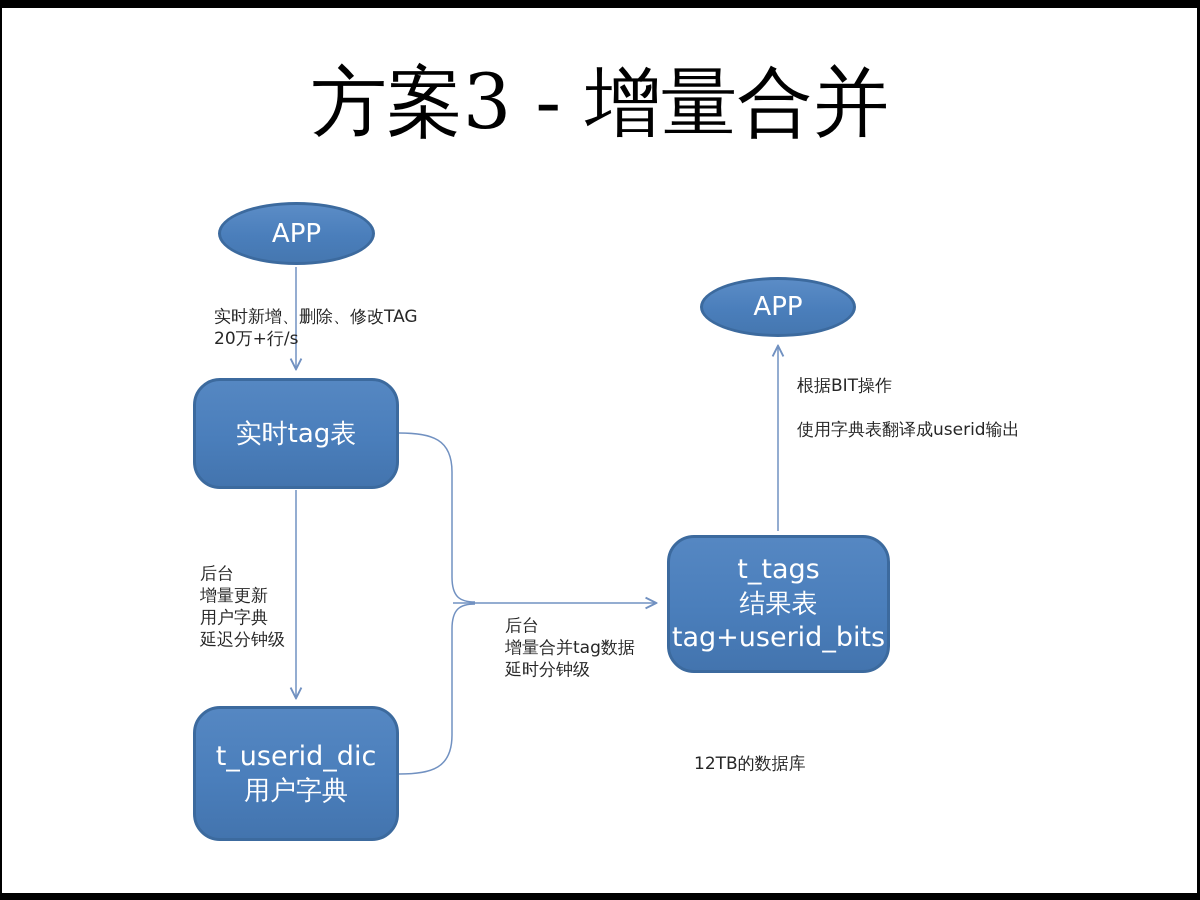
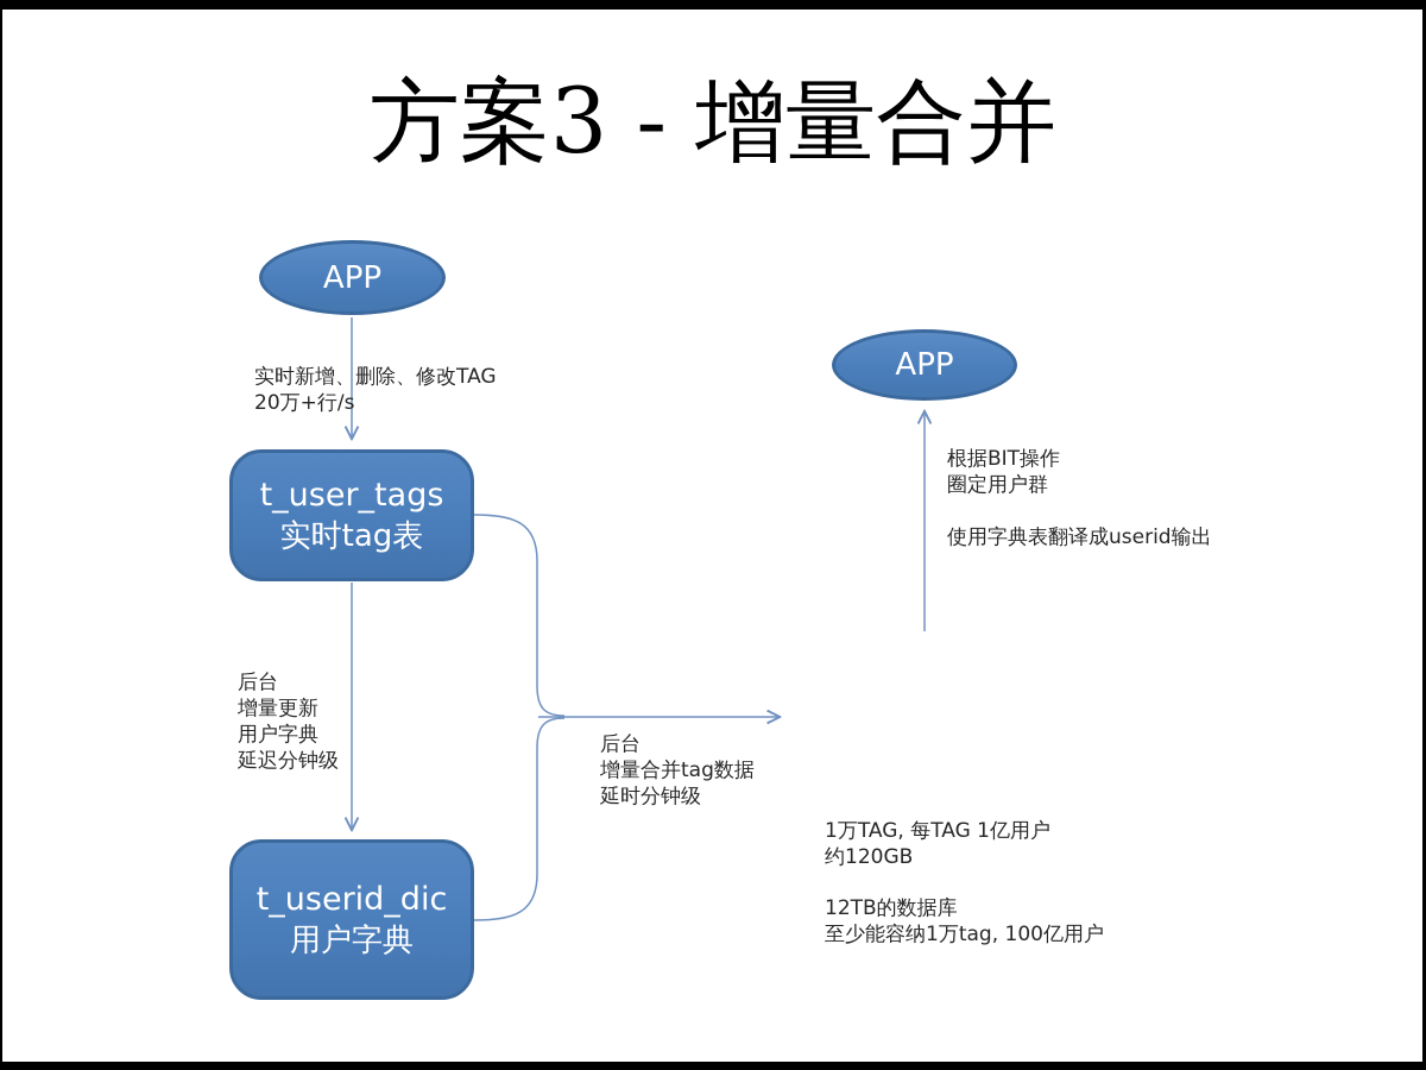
  方案3 - 增量合并
  APP
  APP
+ t_user_tags
  实时tag表
  t_userid_dic
  用户字典
- t_tags
- 结果表
- tag+userid_bits
  实时新增、删除、修改TAG
  20万+行/s
  后台
  增量更新
  用户字典
  延迟分钟级
  后台
  增量合并tag数据
  延时分钟级
  根据BIT操作
+ 圈定用户群
  使用字典表翻译成userid输出
+ 1万TAG, 每TAG 1亿用户
+ 约120GB
  12TB的数据库
+ 至少能容纳1万tag, 100亿用户
